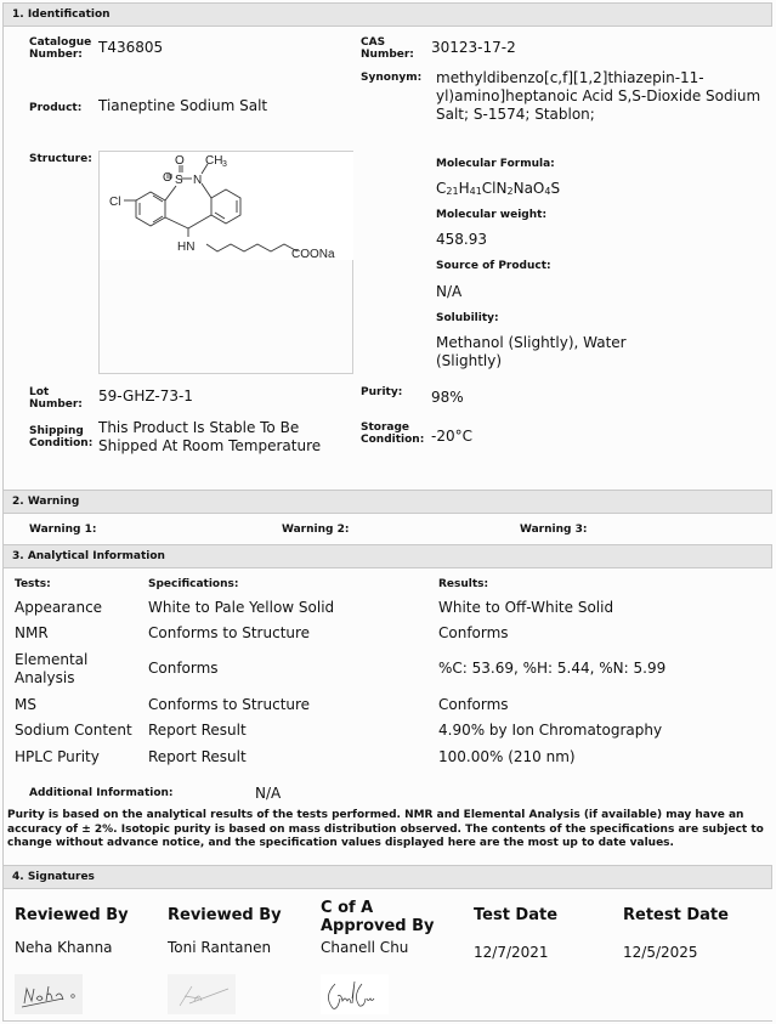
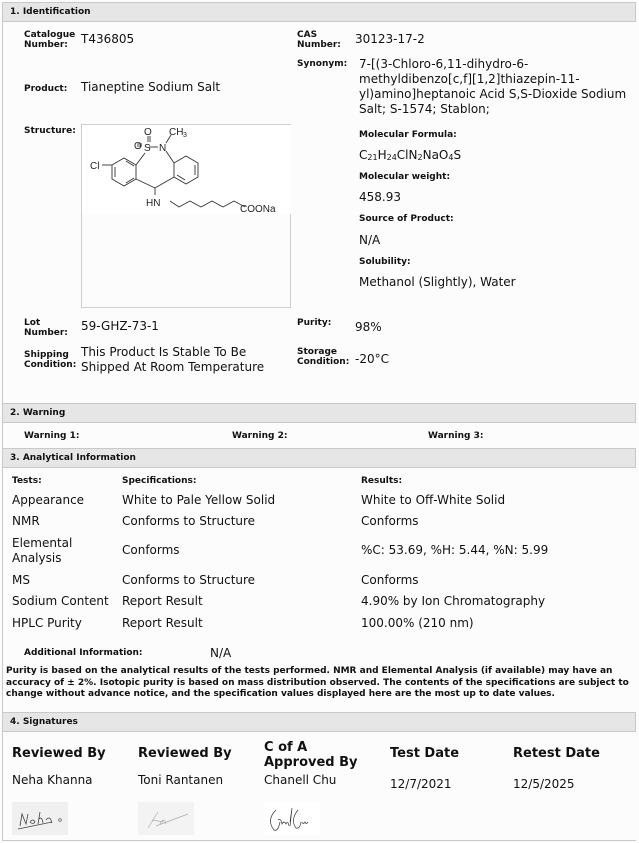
  1. Identification
  Catalogue
  Number:
  T436805
  CAS
  Number:
  30123-17-2
  Synonym:
+ 7-[(3-Chloro-6,11-dihydro-6-
  methyldibenzo[c,f][1,2]thiazepin-11-
  yl)amino]heptanoic Acid S,S-Dioxide Sodium
  Salt; S-1574; Stablon;
  Product:
  Tianeptine Sodium Salt
  Structure:
  O
  O
  S
  N
  CH
  Cl
  HN
  COONa
  Molecular Formula:
- C21H41ClN2NaO4S
+ C21H24ClN2NaO4S
  Molecular weight:
  458.93
  Source of Product:
  N/A
  Solubility:
  Methanol (Slightly), Water
- (Slightly)
  Lot
  Number:
  59-GHZ-73-1
  Purity:
  98%
  Shipping
  Condition:
  This Product Is Stable To Be
  Shipped At Room Temperature
  Storage
  Condition:
  -20°C
  2. Warning
  Warning 1:
  Warning 2:
  Warning 3:
  3. Analytical Information
  Tests:
  Specifications:
  Results:
  Appearance
  White to Pale Yellow Solid
  White to Off-White Solid
  NMR
  Conforms to Structure
  Conforms
  Elemental
  Analysis
  Conforms
  %C: 53.69, %H: 5.44, %N: 5.99
  MS
  Conforms to Structure
  Conforms
  Sodium Content
  Report Result
  4.90% by Ion Chromatography
  HPLC Purity
  Report Result
  100.00% (210 nm)
  Additional Information:
  N/A
  Purity is based on the analytical results of the tests performed. NMR and Elemental Analysis (if available) may have an accuracy of ± 2%. Isotopic purity is based on mass distribution observed. The contents of the specifications are subject to change without advance notice, and the specification values displayed here are the most up to date values.
  4. Signatures
  Reviewed By
  Reviewed By
  C of A Approved By
  Test Date
  Retest Date
  Neha Khanna
  Toni Rantanen
  Chanell Chu
  12/7/2021
  12/5/2025
